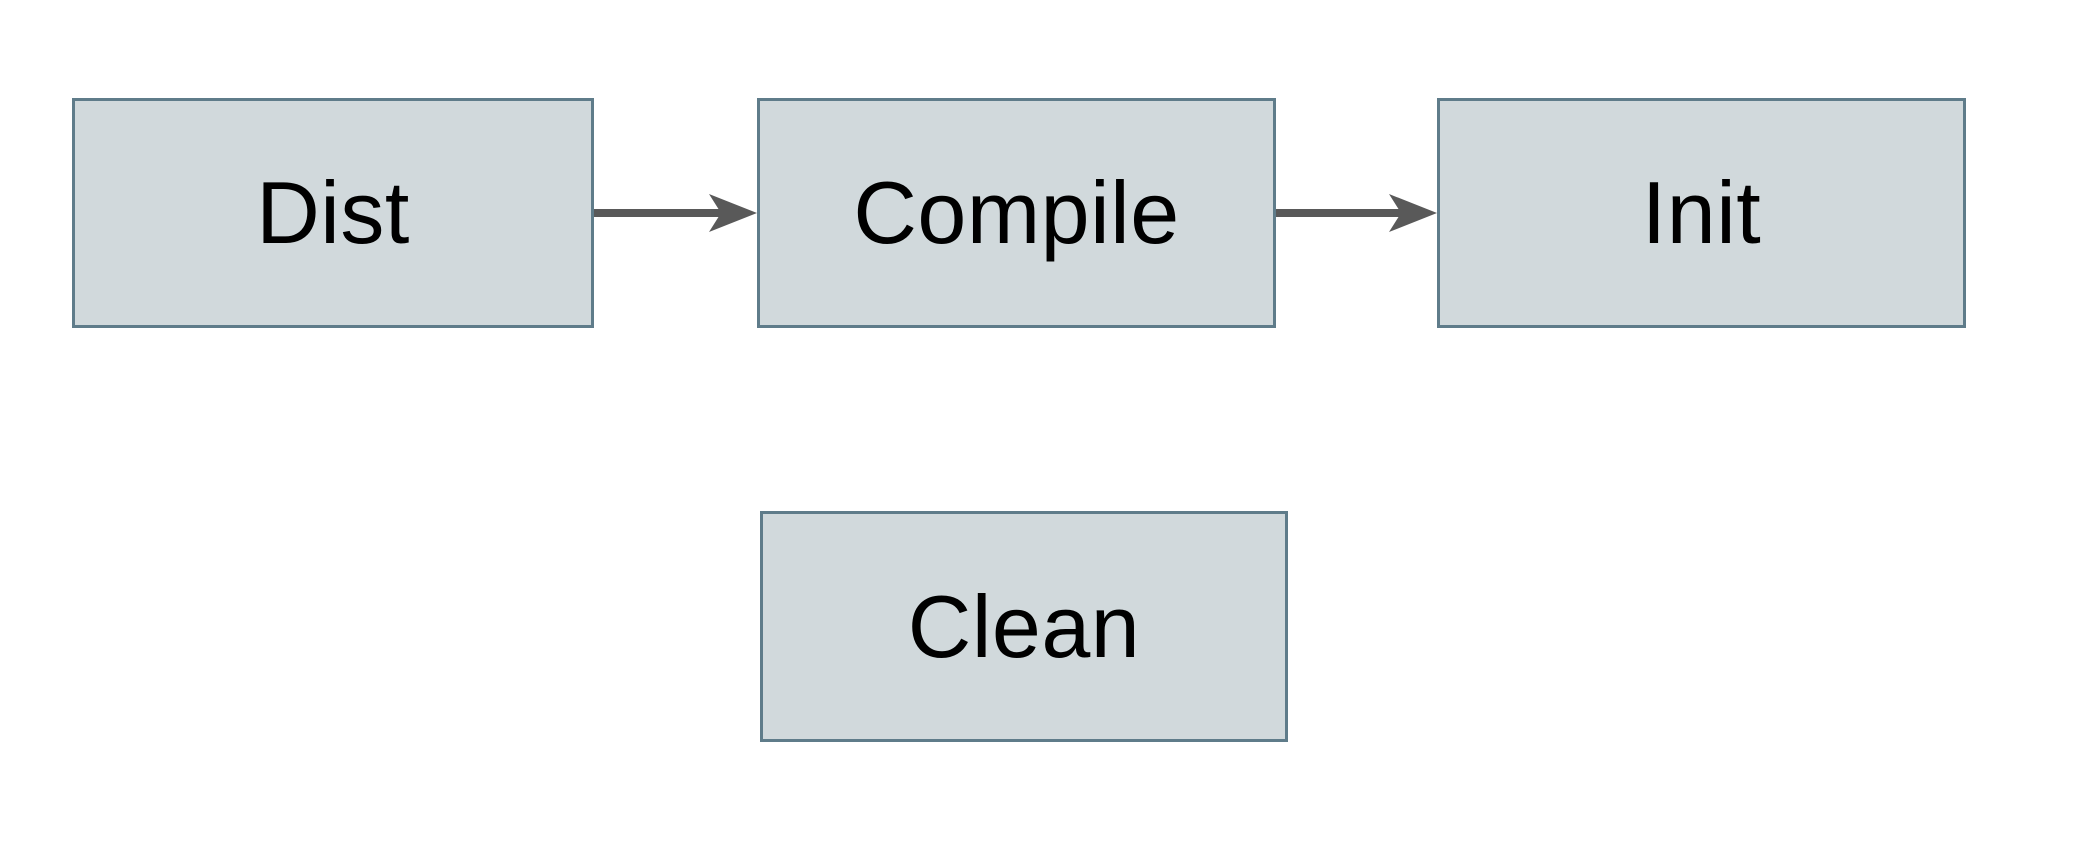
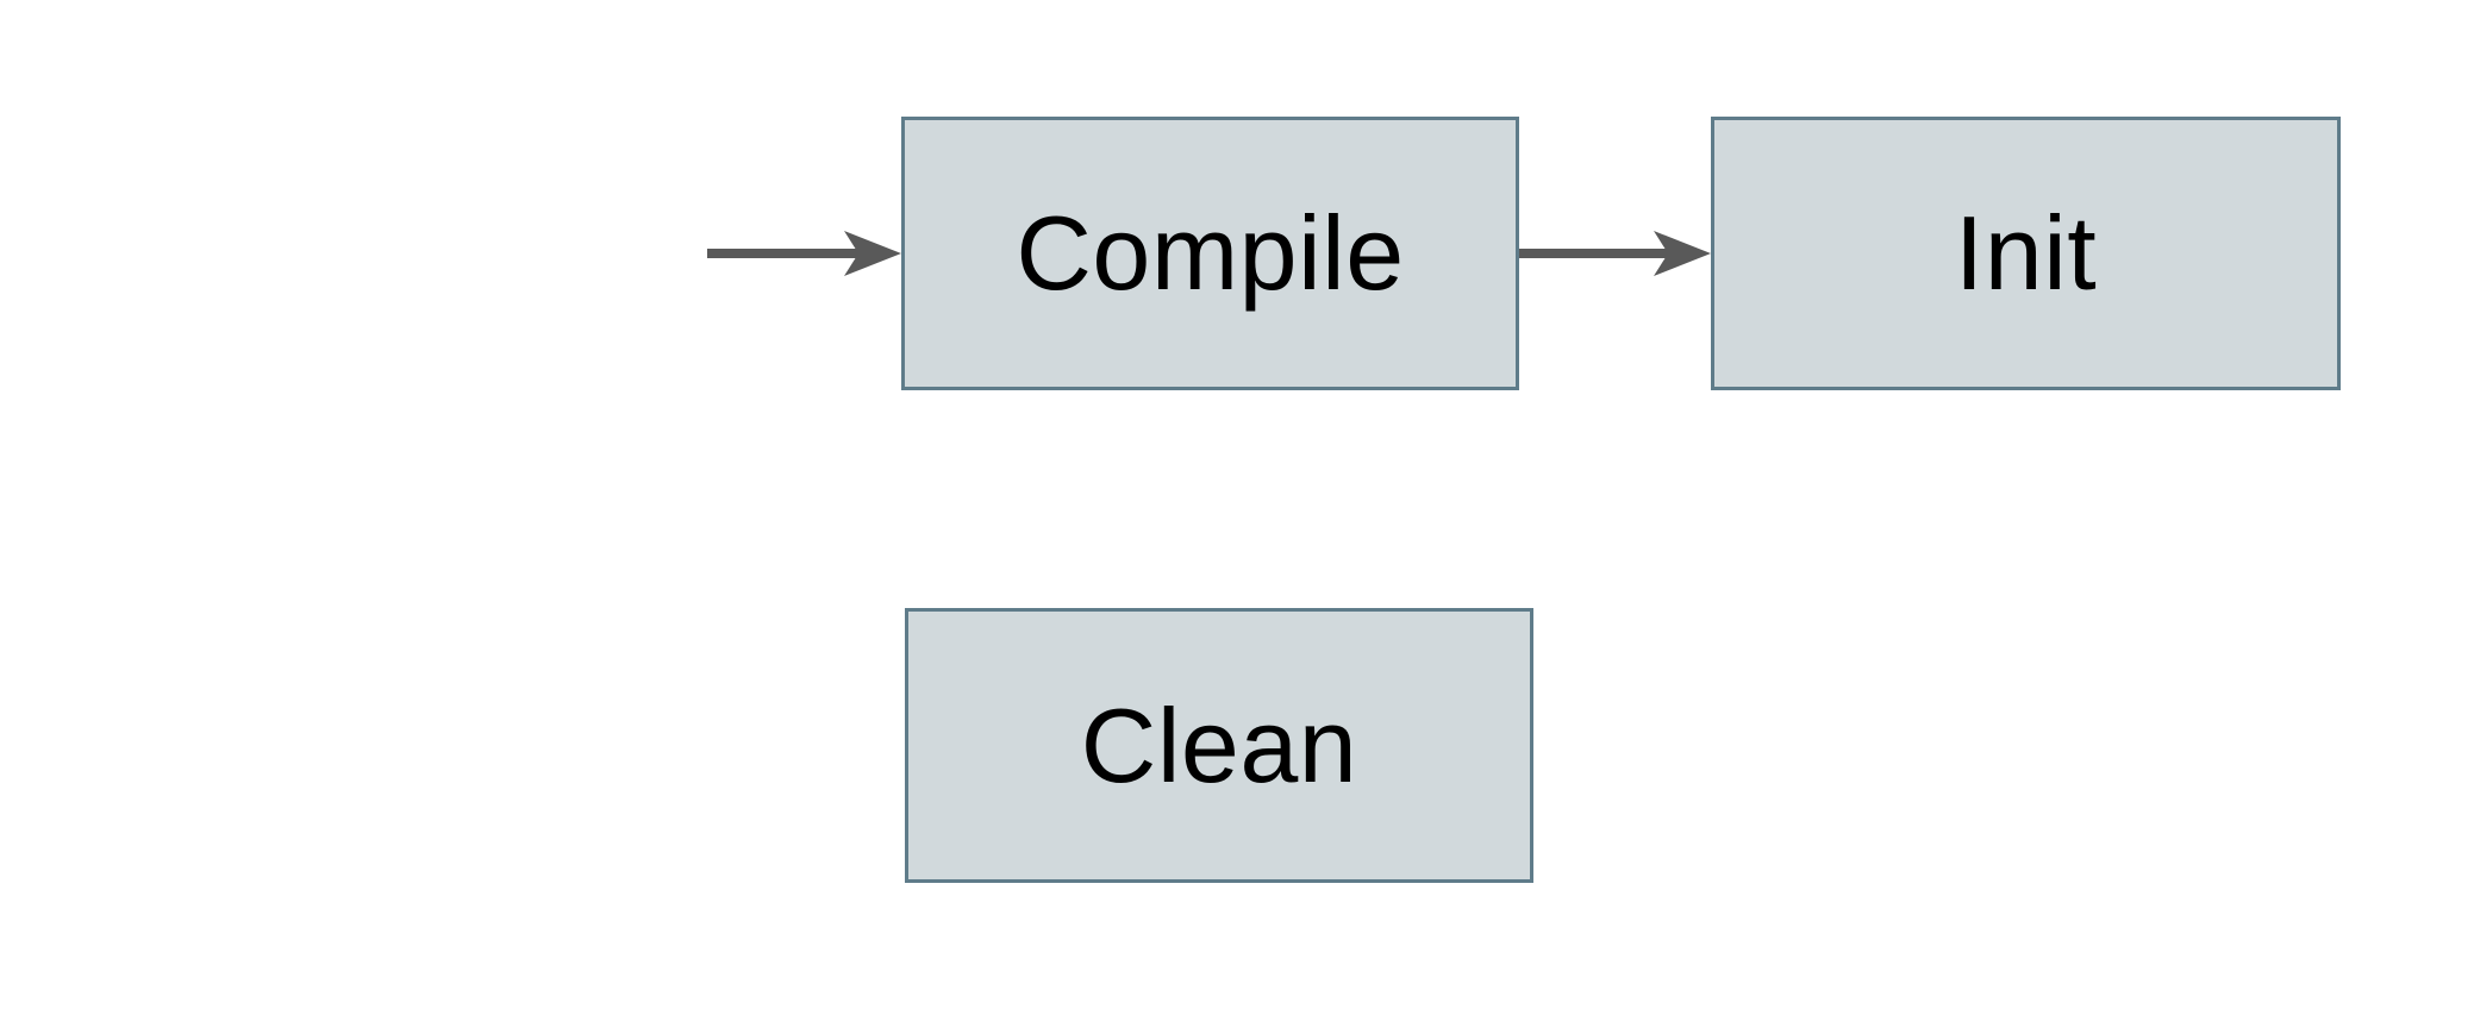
- Dist
  Compile
  Init
  Clean
